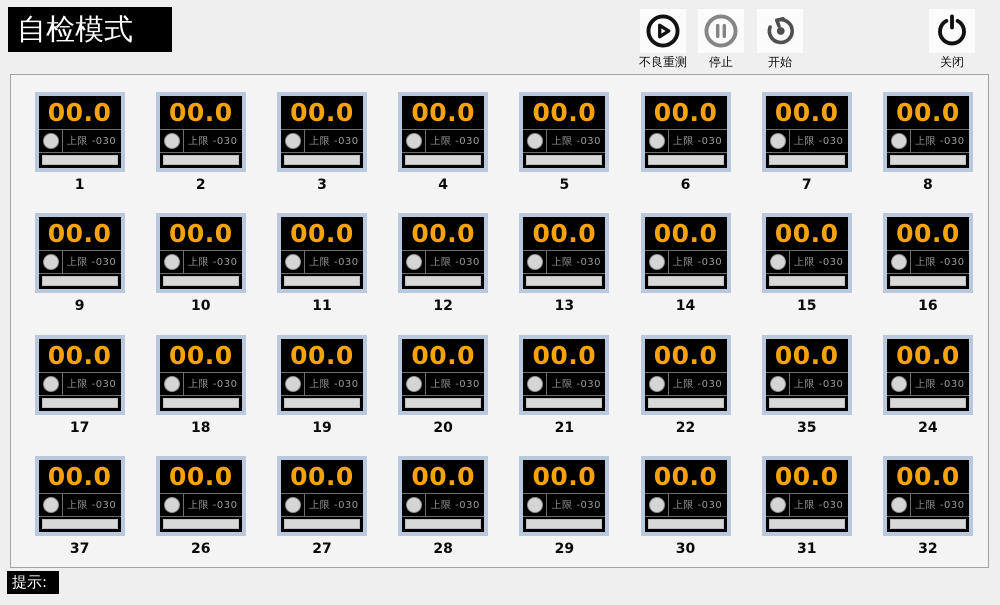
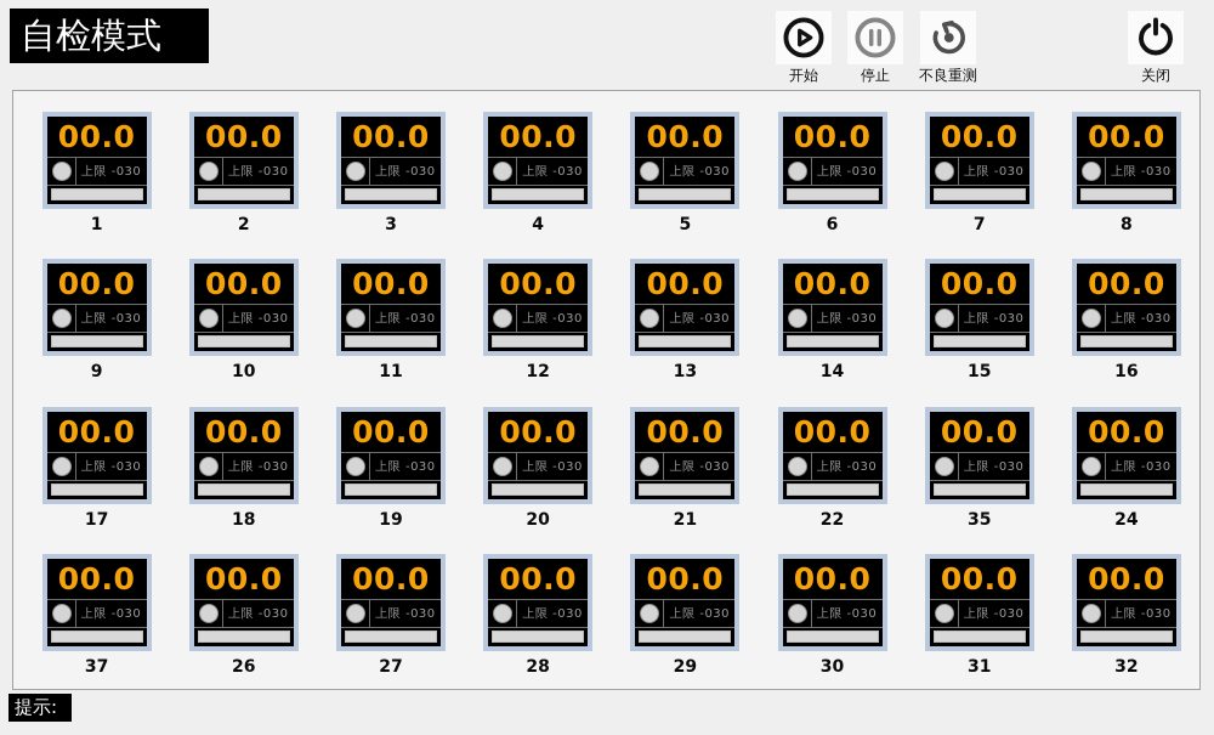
  自检模式
- 不良重测
+ 开始
  停止
- 开始
+ 不良重测
  关闭
  00.0
  上限 -030
  1
  00.0
  上限 -030
  2
  00.0
  上限 -030
  3
  00.0
  上限 -030
  4
  00.0
  上限 -030
  5
  00.0
  上限 -030
  6
  00.0
  上限 -030
  7
  00.0
  上限 -030
  8
  00.0
  上限 -030
  9
  00.0
  上限 -030
  10
  00.0
  上限 -030
  11
  00.0
  上限 -030
  12
  00.0
  上限 -030
  13
  00.0
  上限 -030
  14
  00.0
  上限 -030
  15
  00.0
  上限 -030
  16
  00.0
  上限 -030
  17
  00.0
  上限 -030
  18
  00.0
  上限 -030
  19
  00.0
  上限 -030
  20
  00.0
  上限 -030
  21
  00.0
  上限 -030
  22
  00.0
  上限 -030
  35
  00.0
  上限 -030
  24
  00.0
  上限 -030
  37
  00.0
  上限 -030
  26
  00.0
  上限 -030
  27
  00.0
  上限 -030
  28
  00.0
  上限 -030
  29
  00.0
  上限 -030
  30
  00.0
  上限 -030
  31
  00.0
  上限 -030
  32
  提示:
